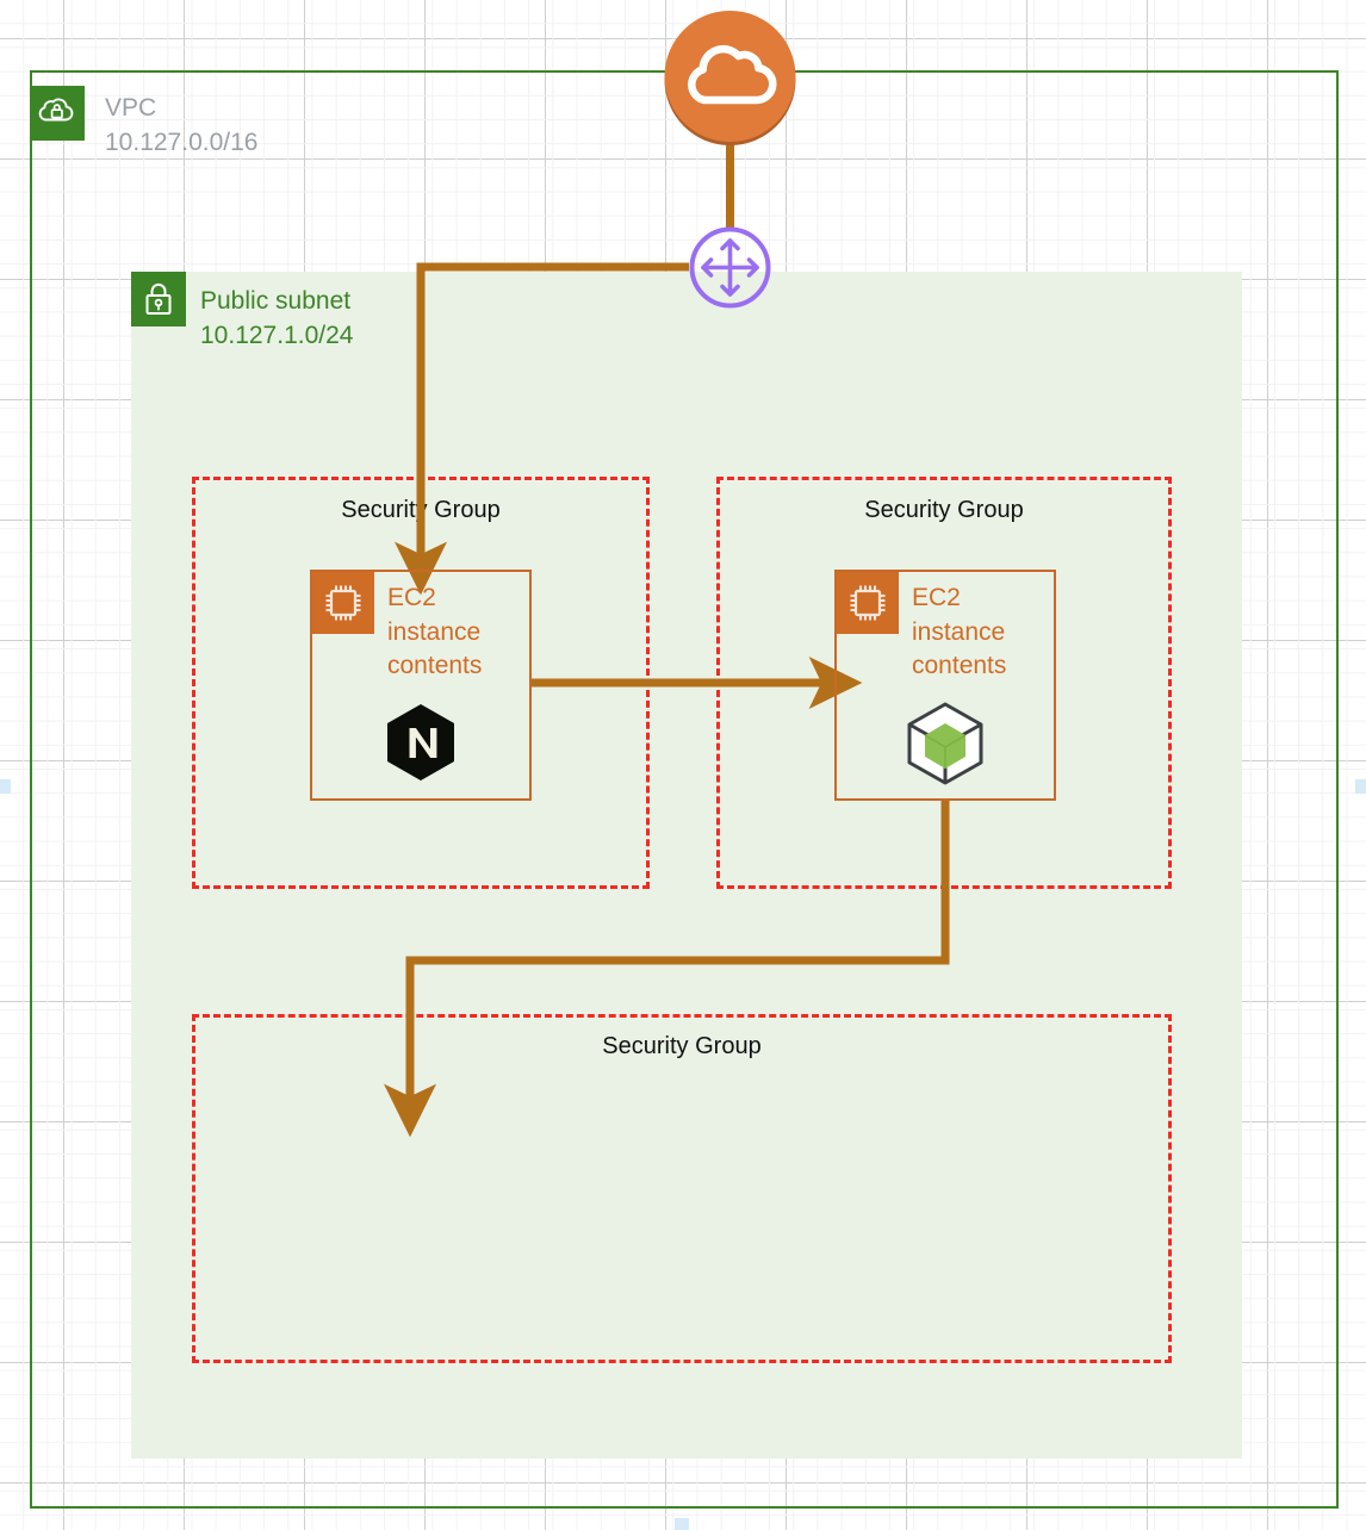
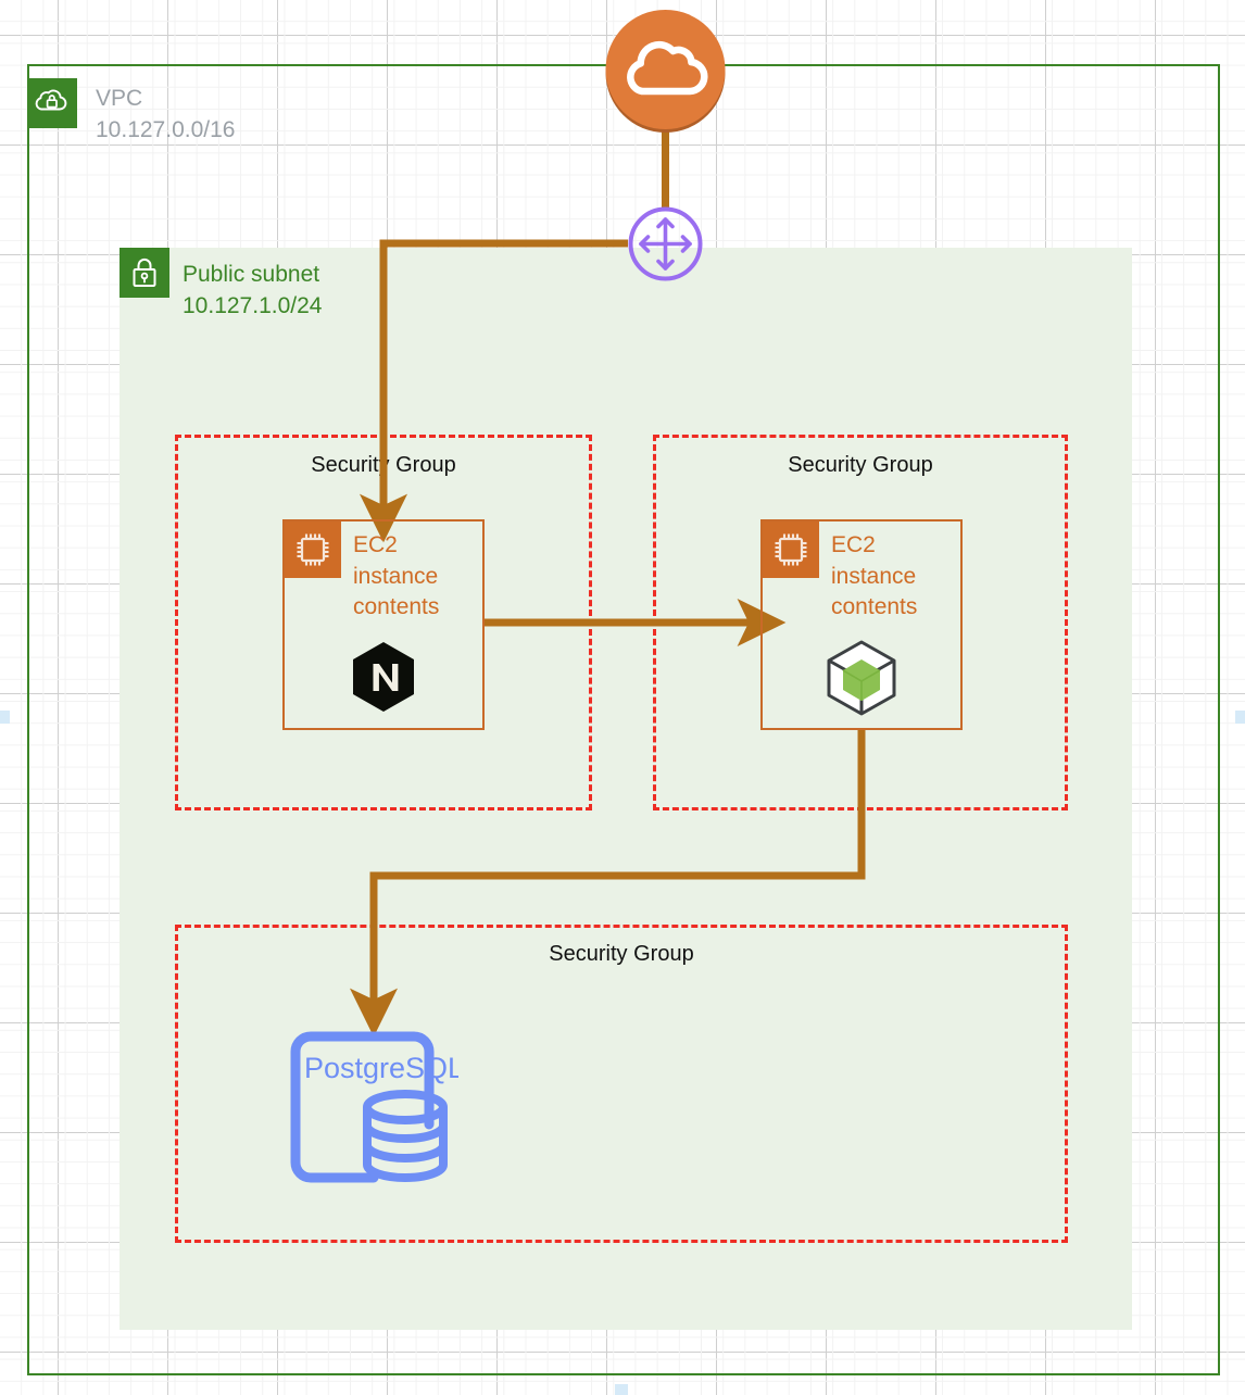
  VPC
  10.127.0.0/16
  Public subnet
  10.127.1.0/24
  Securit Group
  Security Group
  Security Group
  EC2
  instance
  contents
  EC2
  instance
  contents
+ PostgreSQL
